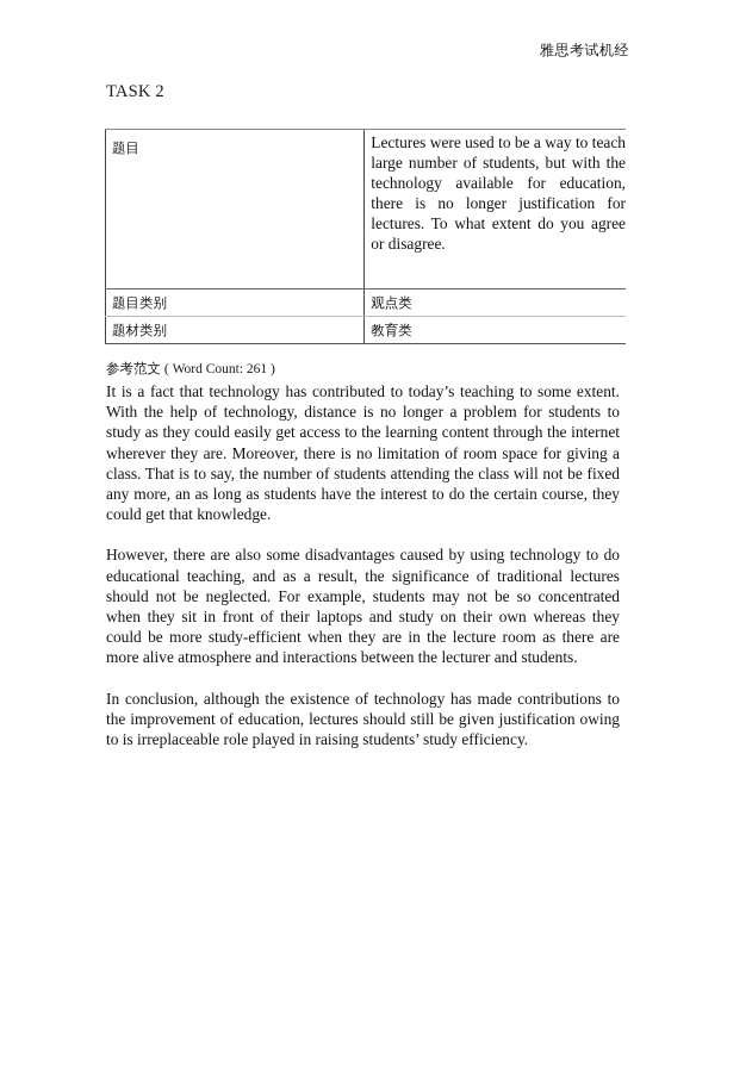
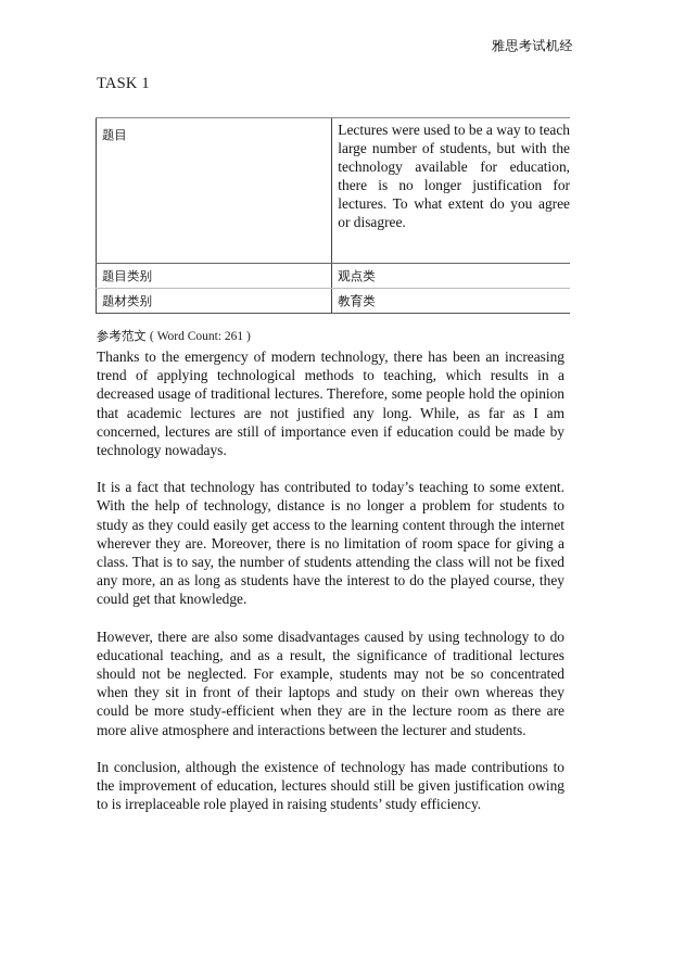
  雅思考试机经
- TASK 2
+ TASK 1
  题目	Lectures were used to be a way to teach large number of students, but with the technology available for education, there is no longer justification for lectures. To what extent do you agree or disagree.
  题目类别	观点类
  题材类别	教育类
  参考范文 ( Word Count: 261 )
+ Thanks to the emergency of modern technology, there has been an increasing trend of applying technological methods to teaching, which results in a decreased usage of traditional lectures. Therefore, some people hold the opinion that academic lectures are not justified any long. While, as far as I am concerned, lectures are still of importance even if education could be made by technology nowadays.
- It is a fact that technology has contributed to today’s teaching to some extent. With the help of technology, distance is no longer a problem for students to study as they could easily get access to the learning content through the internet wherever they are. Moreover, there is no limitation of room space for giving a class. That is to say, the number of students attending the class will not be fixed any more, an as long as students have the interest to do the certain course, they could get that knowledge.
+ It is a fact that technology has contributed to today’s teaching to some extent. With the help of technology, distance is no longer a problem for students to study as they could easily get access to the learning content through the internet wherever they are. Moreover, there is no limitation of room space for giving a class. That is to say, the number of students attending the class will not be fixed any more, an as long as students have the interest to do the played course, they could get that knowledge.
  However, there are also some disadvantages caused by using technology to do educational teaching, and as a result, the significance of traditional lectures should not be neglected. For example, students may not be so concentrated when they sit in front of their laptops and study on their own whereas they could be more study-efficient when they are in the lecture room as there are more alive atmosphere and interactions between the lecturer and students.
  In conclusion, although the existence of technology has made contributions to the improvement of education, lectures should still be given justification owing to is irreplaceable role played in raising students’ study efficiency.
